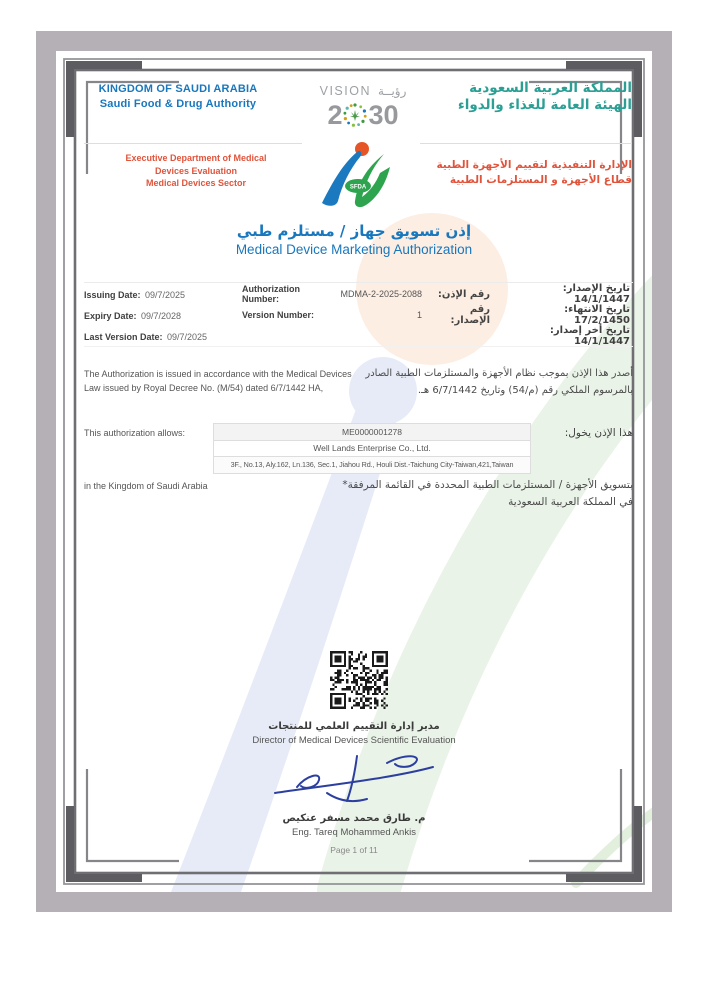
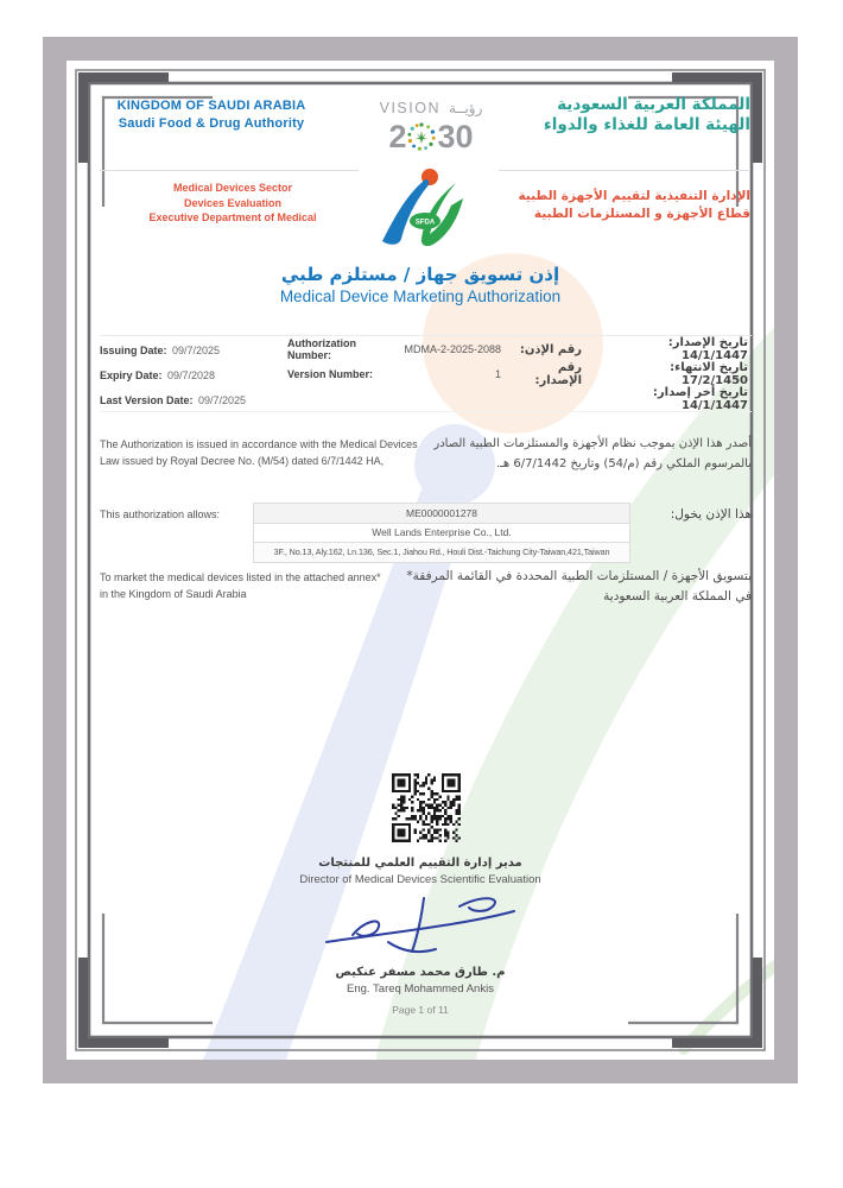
  KINGDOM OF SAUDI ARABIA
  Saudi Food & Drug Authority
  VISION
  رؤيــة
  2
  30
  المملكة العربية السعودية
  الهيئة العامة للغذاء والدواء
- Executive Department of Medical
+ Medical Devices Sector
  Devices Evaluation
- Medical Devices Sector
+ Executive Department of Medical
  الإدارة التنفيذية لتقييم الأجهزة الطبية
  قطاع الأجهزة و المستلزمات الطبية
  إذن تسويق جهاز / مستلزم طبي
  Medical Device Marketing Authorization
  Issuing Date: 09/7/2025
  Authorization Number:
  MDMA-2-2025-2088
  رقم الإذن:
  تاريخ الإصدار: 14/1/1447
  Expiry Date: 09/7/2028
  Version Number:
  1
  رقم الإصدار:
  تاريخ الانتهاء: 17/2/1450
  Last Version Date: 09/7/2025
  تاريخ أخر إصدار: 14/1/1447
  The Authorization is issued in accordance with the Medical Devices Law issued by Royal Decree No. (M/54) dated 6/7/1442 HA,
  أصدر هذا الإذن بموجب نظام الأجهزة والمستلزمات الطبية الصادر
  بالمرسوم الملكي رقم (م/54) وتاريخ 6/7/1442 هـ.
  This authorization allows:
  هذا الإذن يخول:
  ME0000001278
  Well Lands Enterprise Co., Ltd.
  3F., No.13, Aly.162, Ln.136, Sec.1, Jiahou Rd., Houli Dist.-Taichung City-Taiwan,421,Taiwan
+ To market the medical devices listed in the attached annex*
  in the Kingdom of Saudi Arabia
  بتسويق الأجهزة / المستلزمات الطبية المحددة في القائمة المرفقة*
  في المملكة العربية السعودية
  مدير إدارة التقييم العلمي للمنتجات
  Director of Medical Devices Scientific Evaluation
  م. طارق محمد مسفر عنكيص
  Eng. Tareq Mohammed Ankis
  Page 1 of 11
